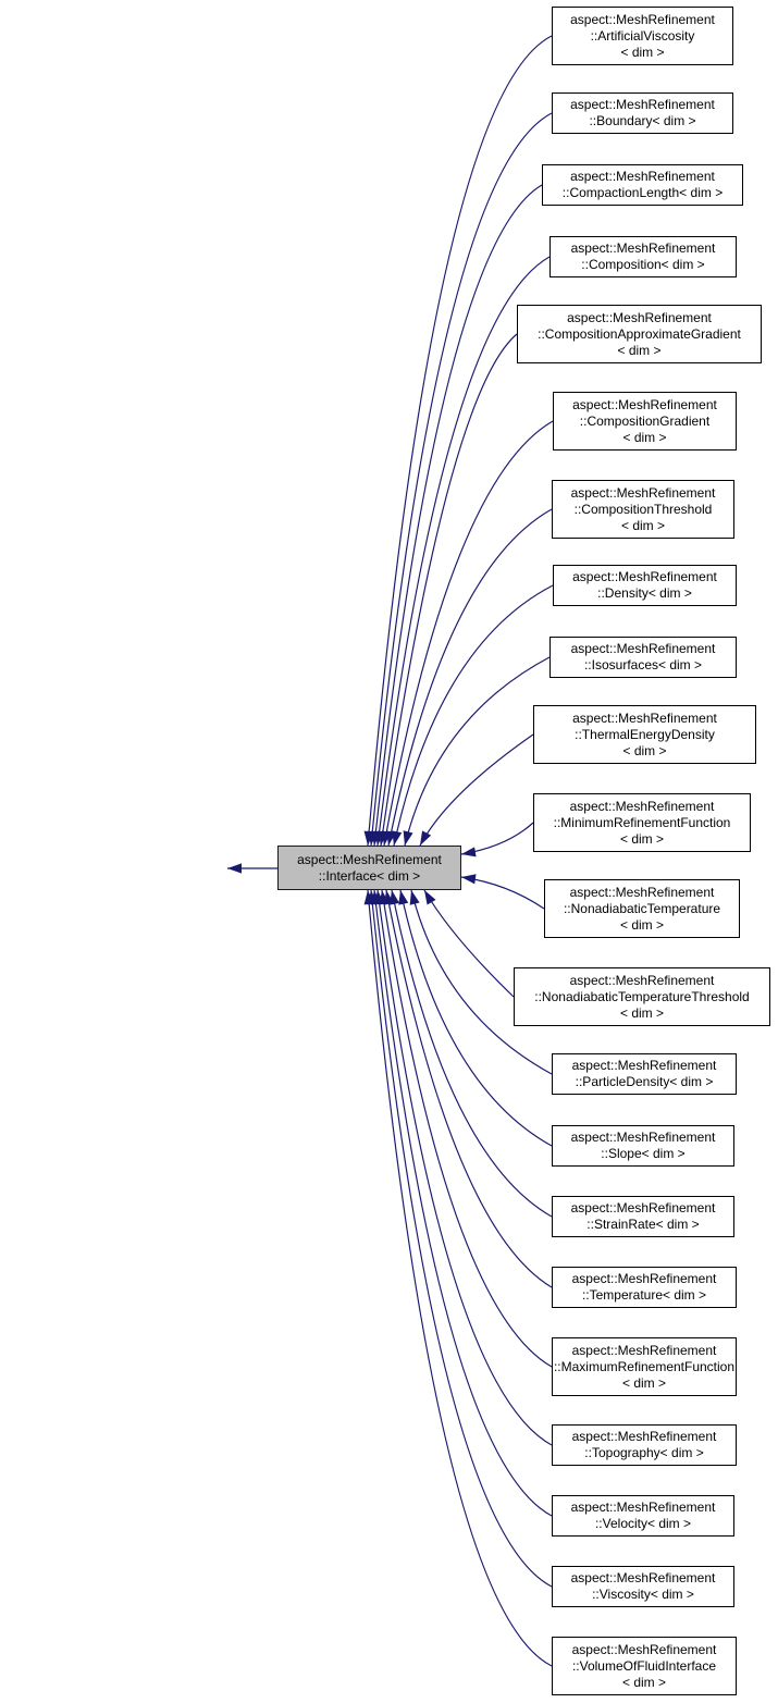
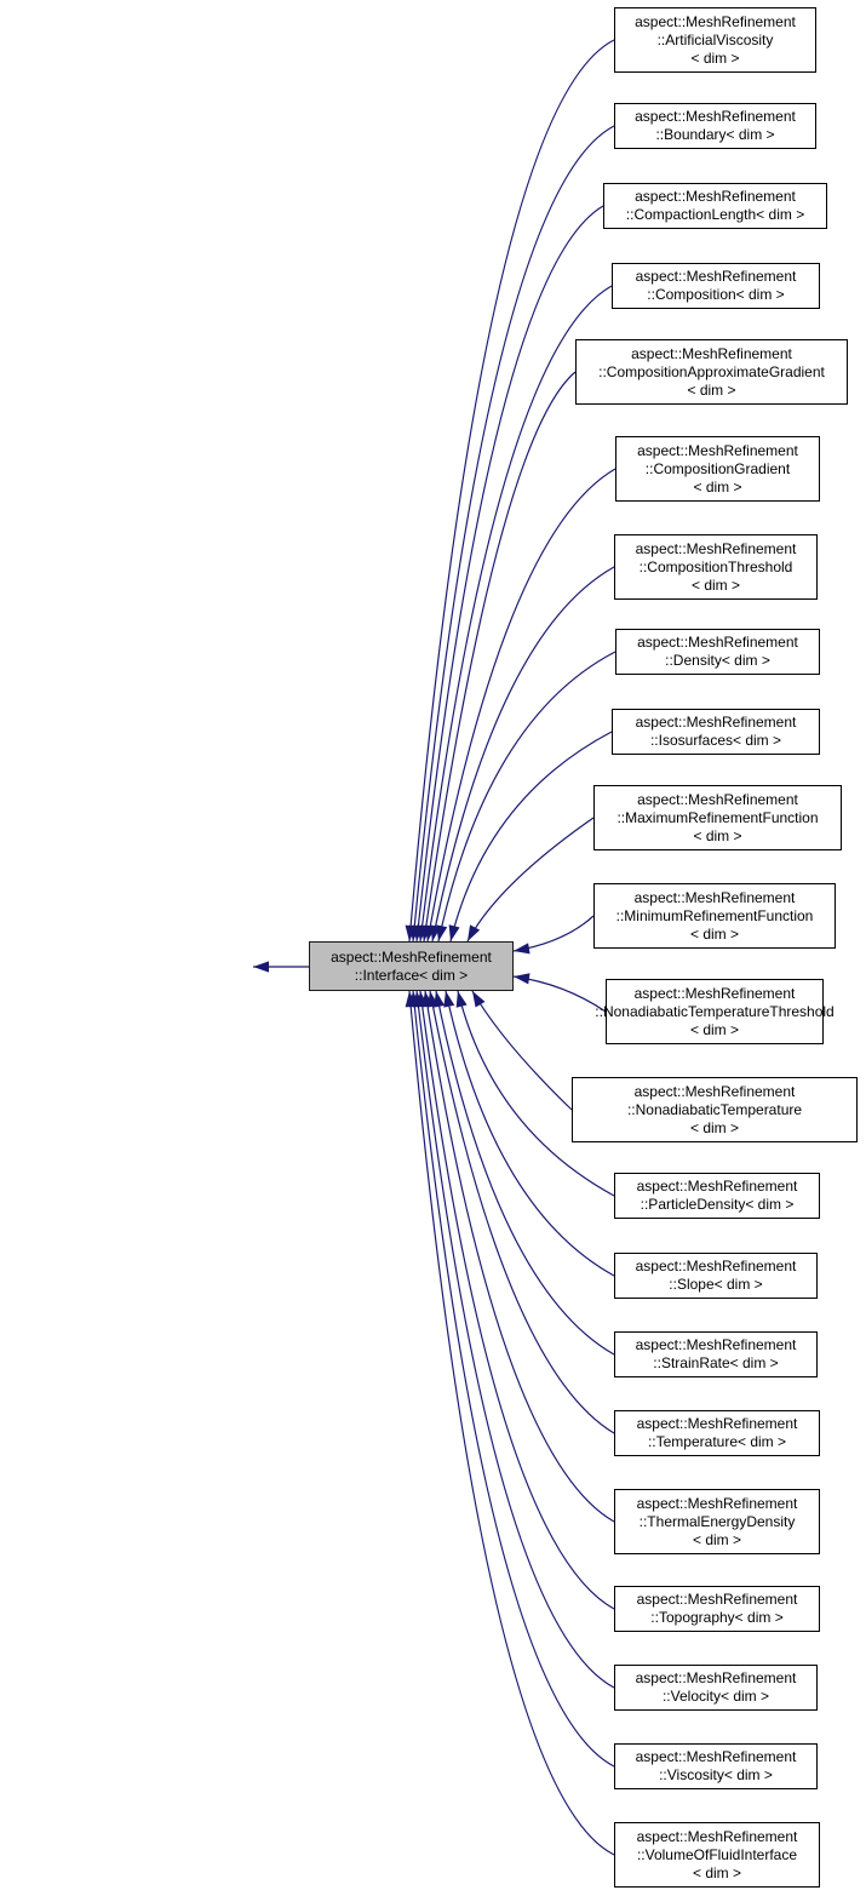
  aspect::MeshRefinement
  ::Interface< dim >
  aspect::MeshRefinement
  ::ArtificialViscosity
  < dim >
  aspect::MeshRefinement
  ::Boundary< dim >
  aspect::MeshRefinement
  ::CompactionLength< dim >
  aspect::MeshRefinement
  ::Composition< dim >
  aspect::MeshRefinement
  ::CompositionApproximateGradient
  < dim >
  aspect::MeshRefinement
  ::CompositionGradient
  < dim >
  aspect::MeshRefinement
  ::CompositionThreshold
  < dim >
  aspect::MeshRefinement
  ::Density< dim >
  aspect::MeshRefinement
  ::Isosurfaces< dim >
  aspect::MeshRefinement
- ::ThermalEnergyDensity
+ ::MaximumRefinementFunction
  < dim >
  aspect::MeshRefinement
  ::MinimumRefinementFunction
  < dim >
  aspect::MeshRefinement
- ::NonadiabaticTemperature
+ ::NonadiabaticTemperatureThreshold
  < dim >
  aspect::MeshRefinement
- ::NonadiabaticTemperatureThreshold
+ ::NonadiabaticTemperature
  < dim >
  aspect::MeshRefinement
  ::ParticleDensity< dim >
  aspect::MeshRefinement
  ::Slope< dim >
  aspect::MeshRefinement
  ::StrainRate< dim >
  aspect::MeshRefinement
  ::Temperature< dim >
  aspect::MeshRefinement
- ::MaximumRefinementFunction
+ ::ThermalEnergyDensity
  < dim >
  aspect::MeshRefinement
  ::Topography< dim >
  aspect::MeshRefinement
  ::Velocity< dim >
  aspect::MeshRefinement
  ::Viscosity< dim >
  aspect::MeshRefinement
  ::VolumeOfFluidInterface
  < dim >
